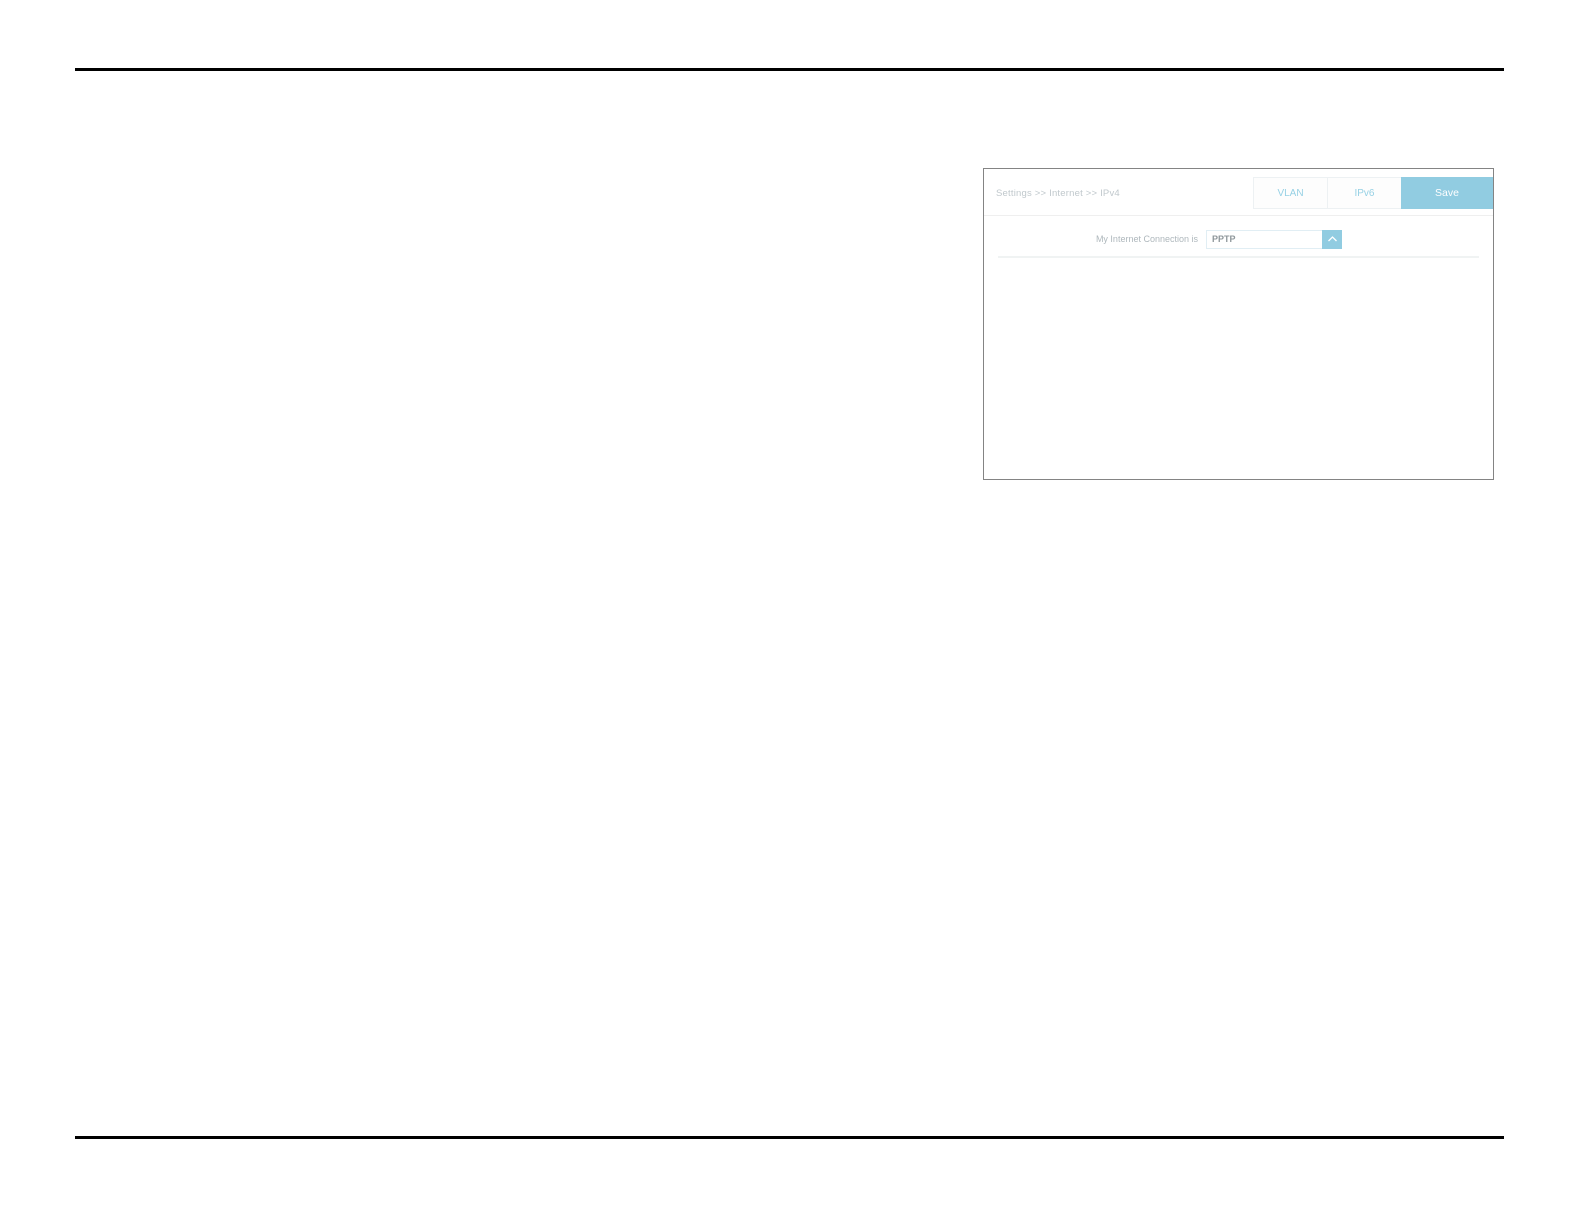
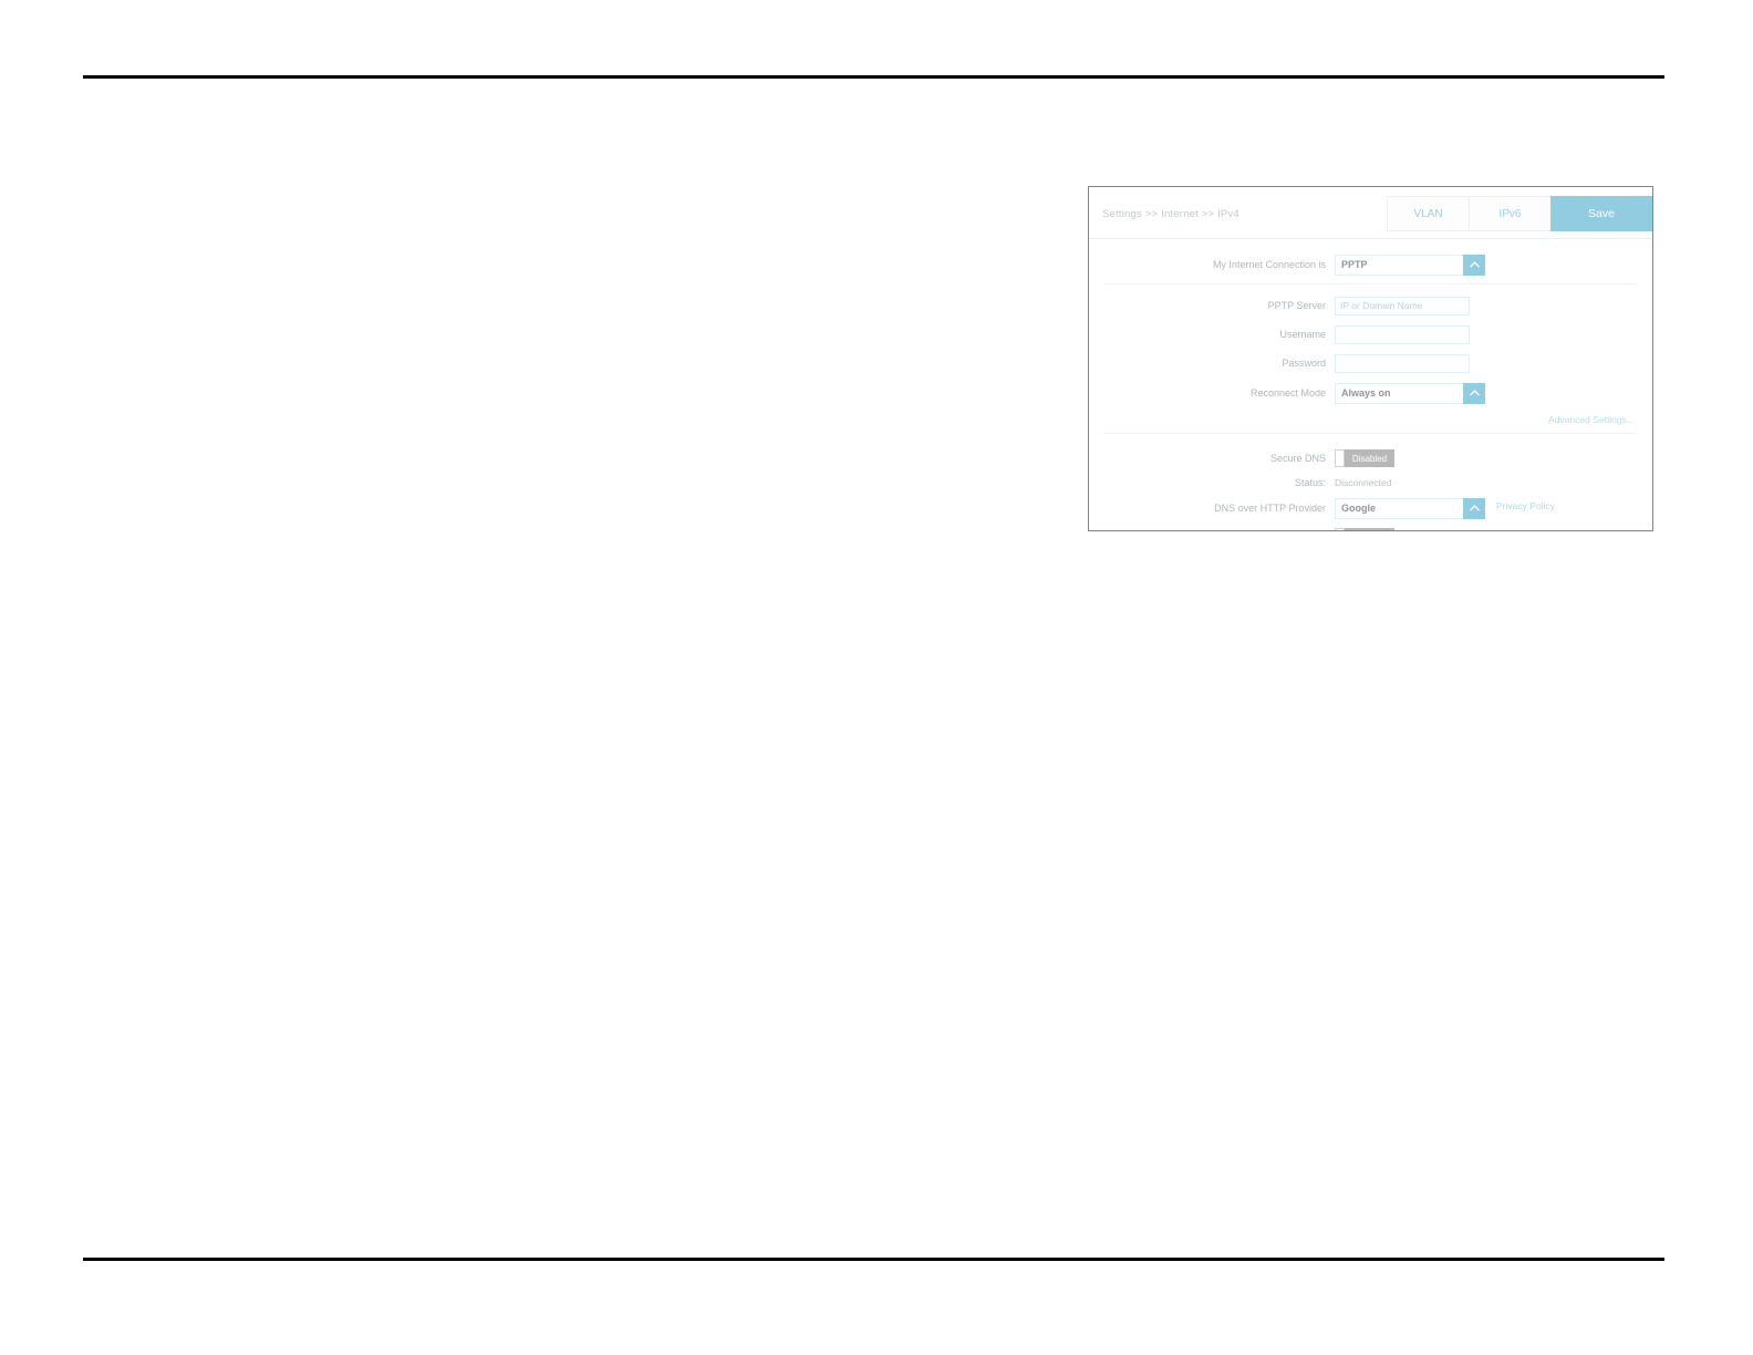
  Settings >> Internet >> IPv4
  VLAN
  IPv6
  Save
  My Internet Connection is
  PPTP
+ PPTP Server
+ IP or Domain Name
+ Username
+ Password
+ Reconnect Mode
+ Always on
+ Advanced Settings...
+ Secure DNS
+ Disabled
+ Status:
+ Disconnected
+ DNS over HTTP Provider
+ Google
+ Privacy Policy
